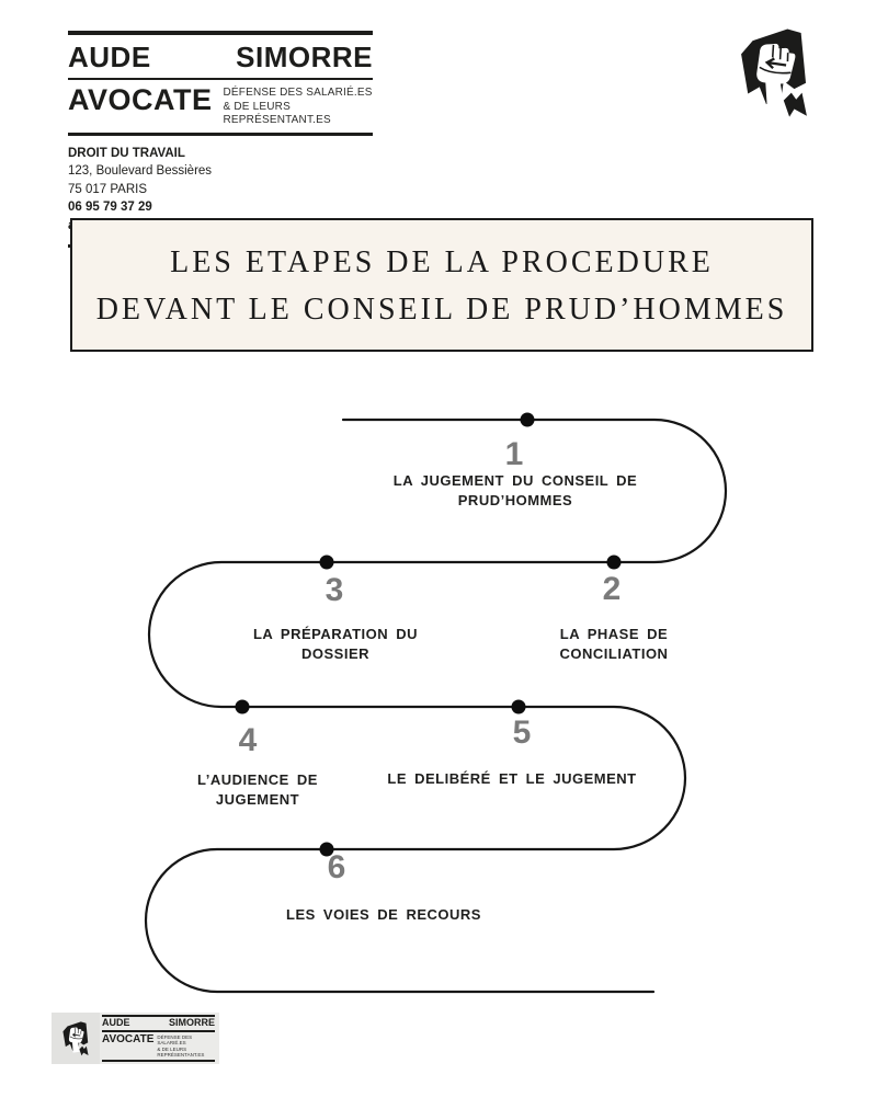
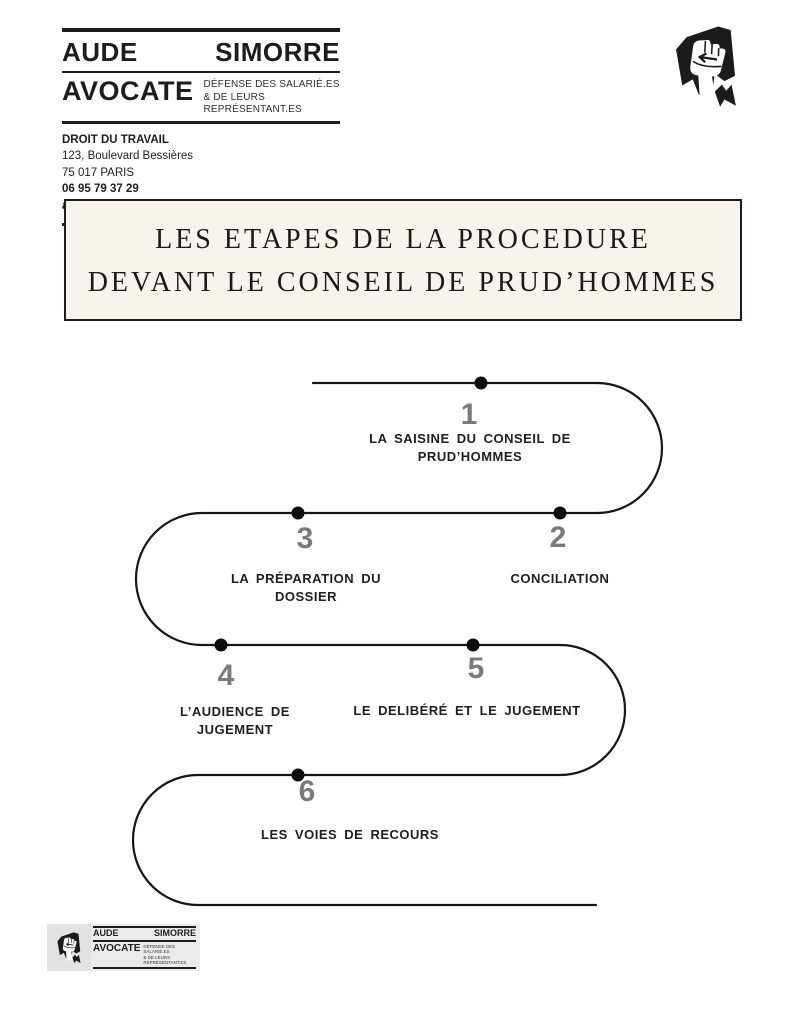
  AUDE
  SIMORRE
  AVOCATE
  DÉFENSE DES SALARIÉ.ES
  & DE LEURS REPRÉSENTANT.ES
  DROIT DU TRAVAIL
  123, Boulevard Bessières
  75 017 PARIS
  06 95 79 37 29
  LES ETAPES DE LA PROCEDURE
  DEVANT LE CONSEIL DE PRUD’HOMMES
  1
- LA JUGEMENT DU CONSEIL DE
+ LA SAISINE DU CONSEIL DE
  PRUD’HOMMES
  2
- LA PHASE DE
  CONCILIATION
  3
  LA PRÉPARATION DU
  DOSSIER
  4
  L’AUDIENCE DE
  JUGEMENT
  5
  LE DELIBÉRÉ ET LE JUGEMENT
  6
  LES VOIES DE RECOURS
  AUDE
  SIMORRE
  AVOCATE
